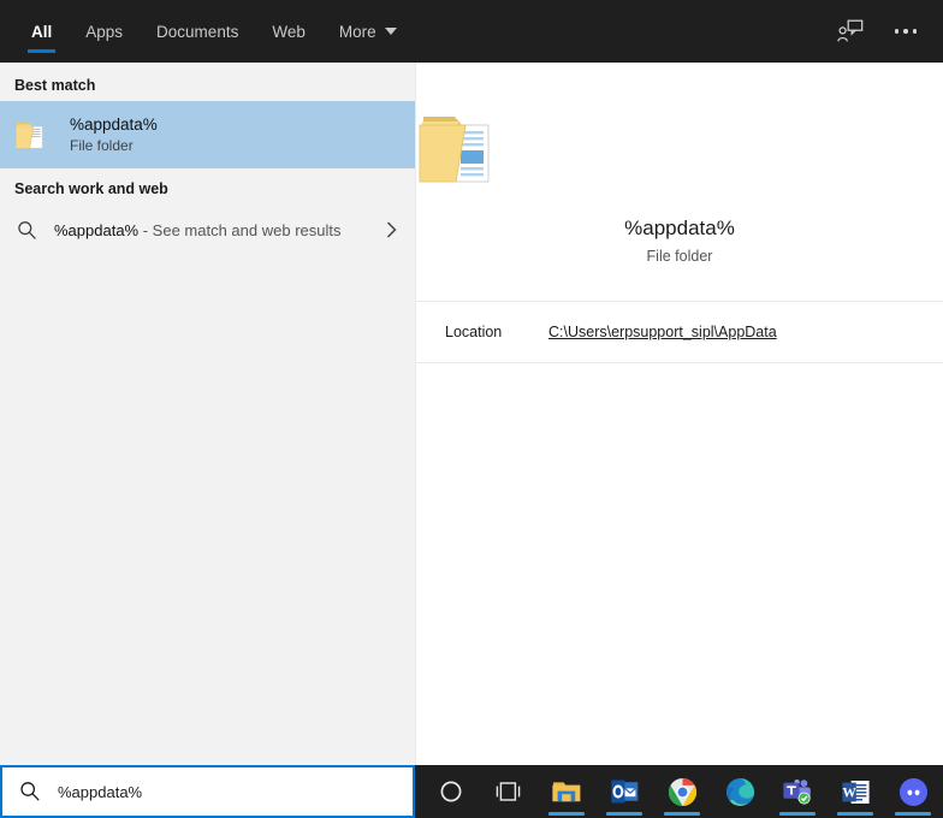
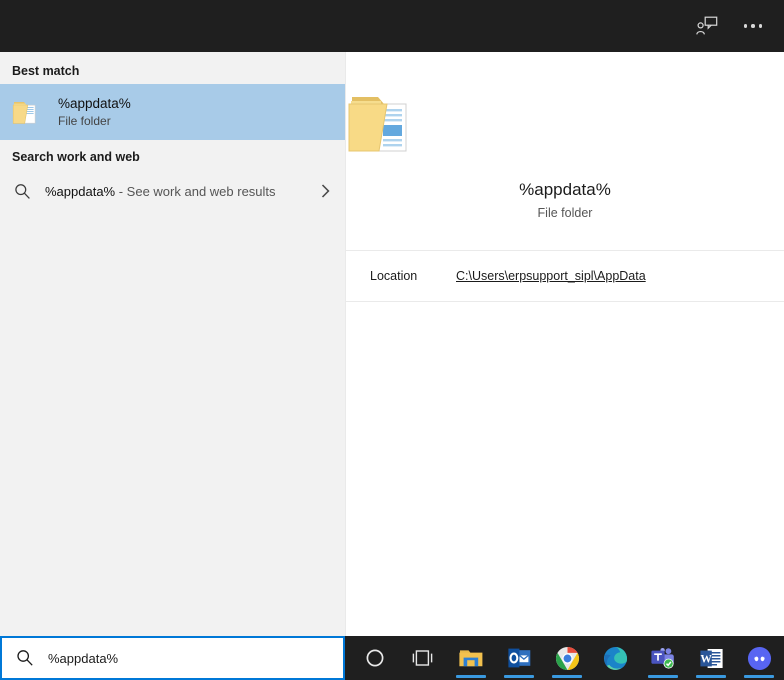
- All
- Apps
- Documents
- Web
- More
  Best match
  %appdata%
  File folder
  Search work and web
- %appdata% - See match and web results
+ %appdata% - See work and web results
  %appdata%
  File folder
  Location
  C:\Users\erpsupport_sipl\AppData
  %appdata%
  W
